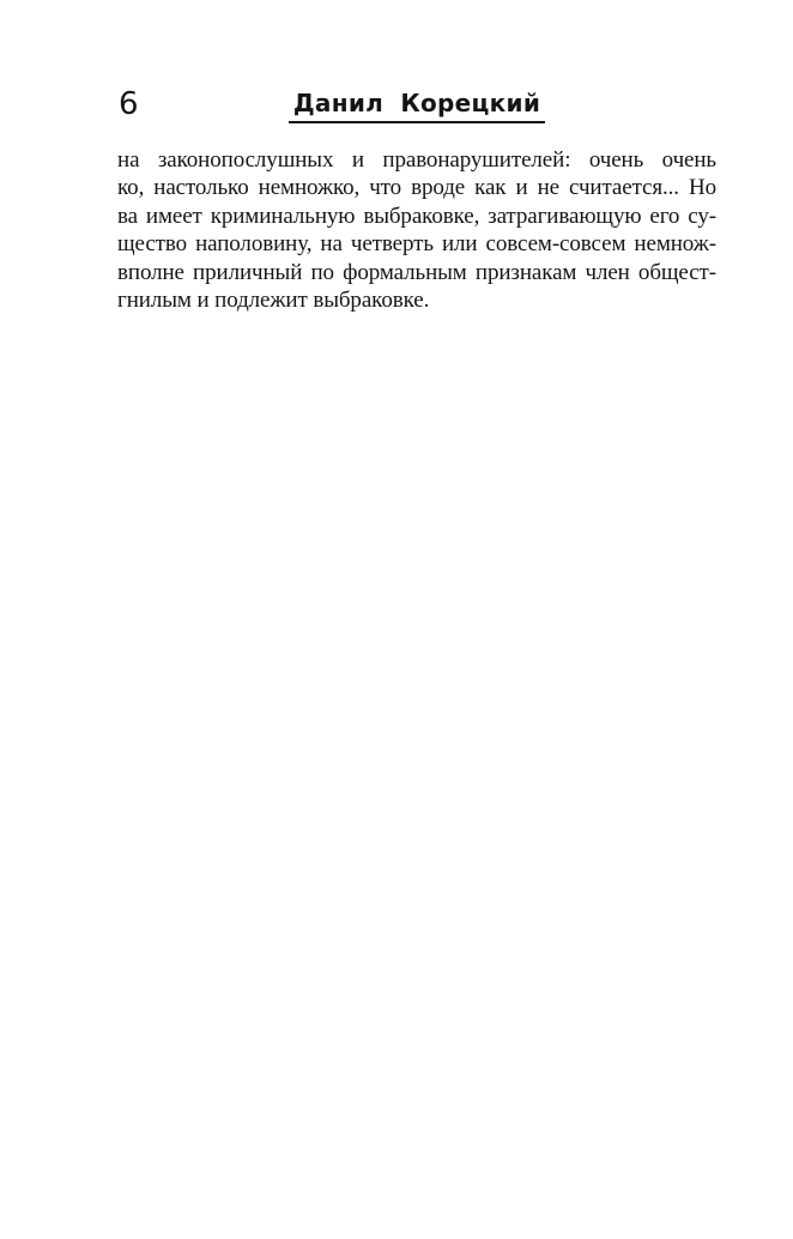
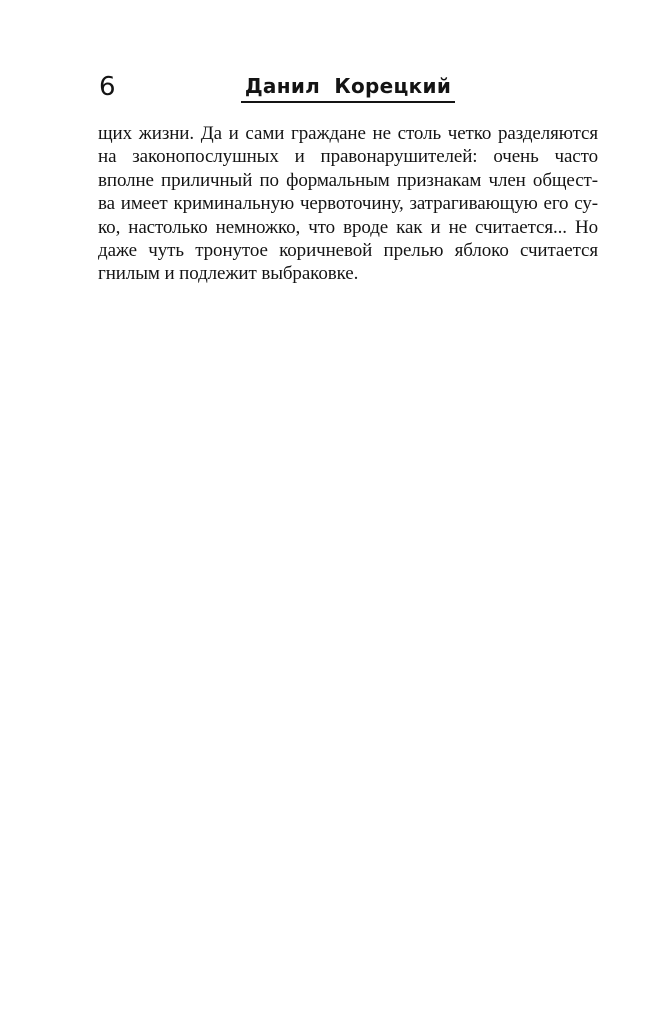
  6
  Данил Корецкий
+ щих жизни. Да и сами граждане не столь четко разделяются
- на законопослушных и правонарушителей: очень очень
+ на законопослушных и правонарушителей: очень часто
- ко, настолько немножко, что вроде как и не считается... Но
+ вполне приличный по формальным признакам член общест-
- ва имеет криминальную выбраковке, затрагивающую его су-
+ ва имеет криминальную червоточину, затрагивающую его су-
- щество наполовину, на четверть или совсем-совсем немнож-
- вполне приличный по формальным признакам член общест-
+ ко, настолько немножко, что вроде как и не считается... Но
+ даже чуть тронутое коричневой прелью яблоко считается
  гнилым и подлежит выбраковке.
